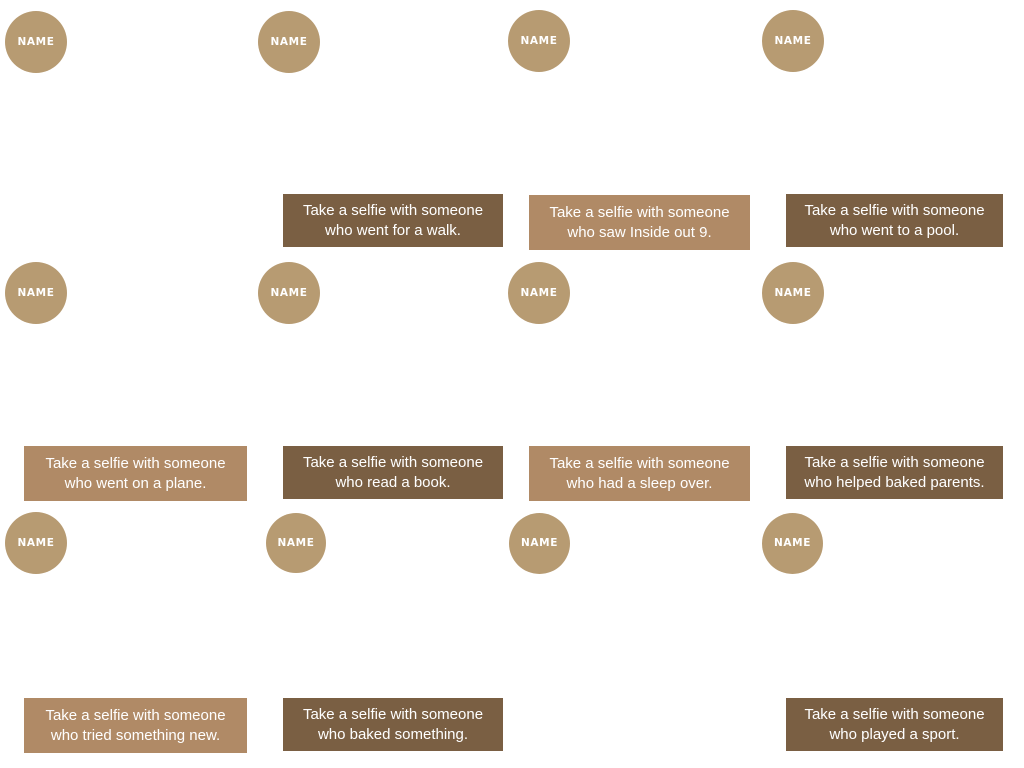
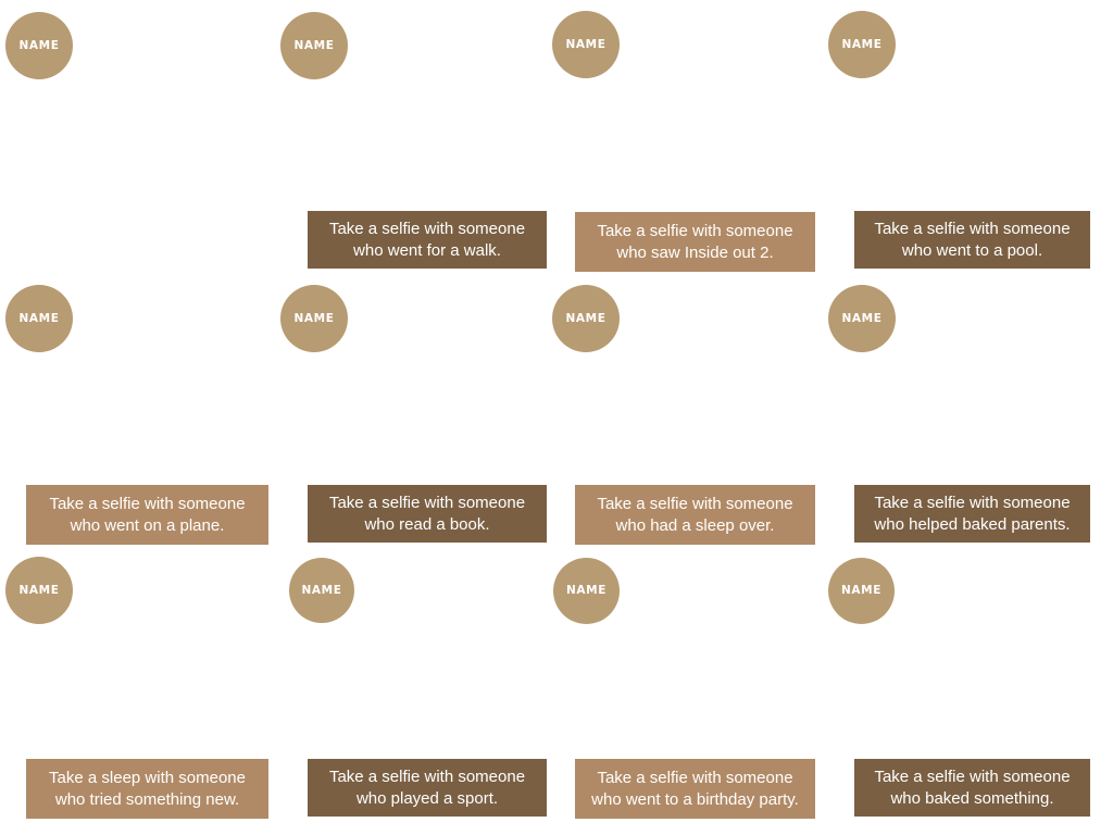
  NAME
  NAME
  Take a selfie with someone who went for a walk.
  NAME
- Take a selfie with someone who saw Inside out 9.
+ Take a selfie with someone who saw Inside out 2.
  NAME
  Take a selfie with someone who went to a pool.
  NAME
  Take a selfie with someone who went on a plane.
  NAME
  Take a selfie with someone who read a book.
  NAME
  Take a selfie with someone who had a sleep over.
  NAME
  Take a selfie with someone who helped baked parents.
  NAME
- Take a selfie with someone who tried something new.
+ Take a sleep with someone who tried something new.
  NAME
- Take a selfie with someone who baked something.
+ Take a selfie with someone who played a sport.
  NAME
+ Take a selfie with someone who went to a birthday party.
  NAME
- Take a selfie with someone who played a sport.
+ Take a selfie with someone who baked something.
